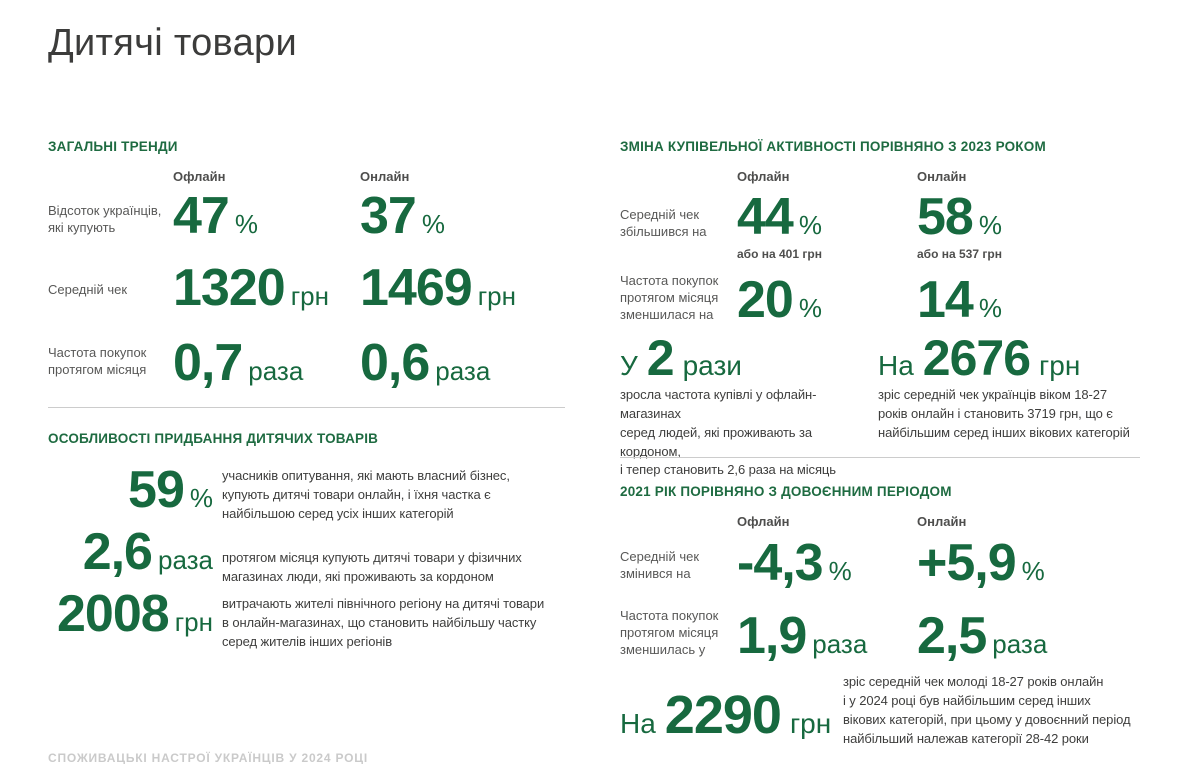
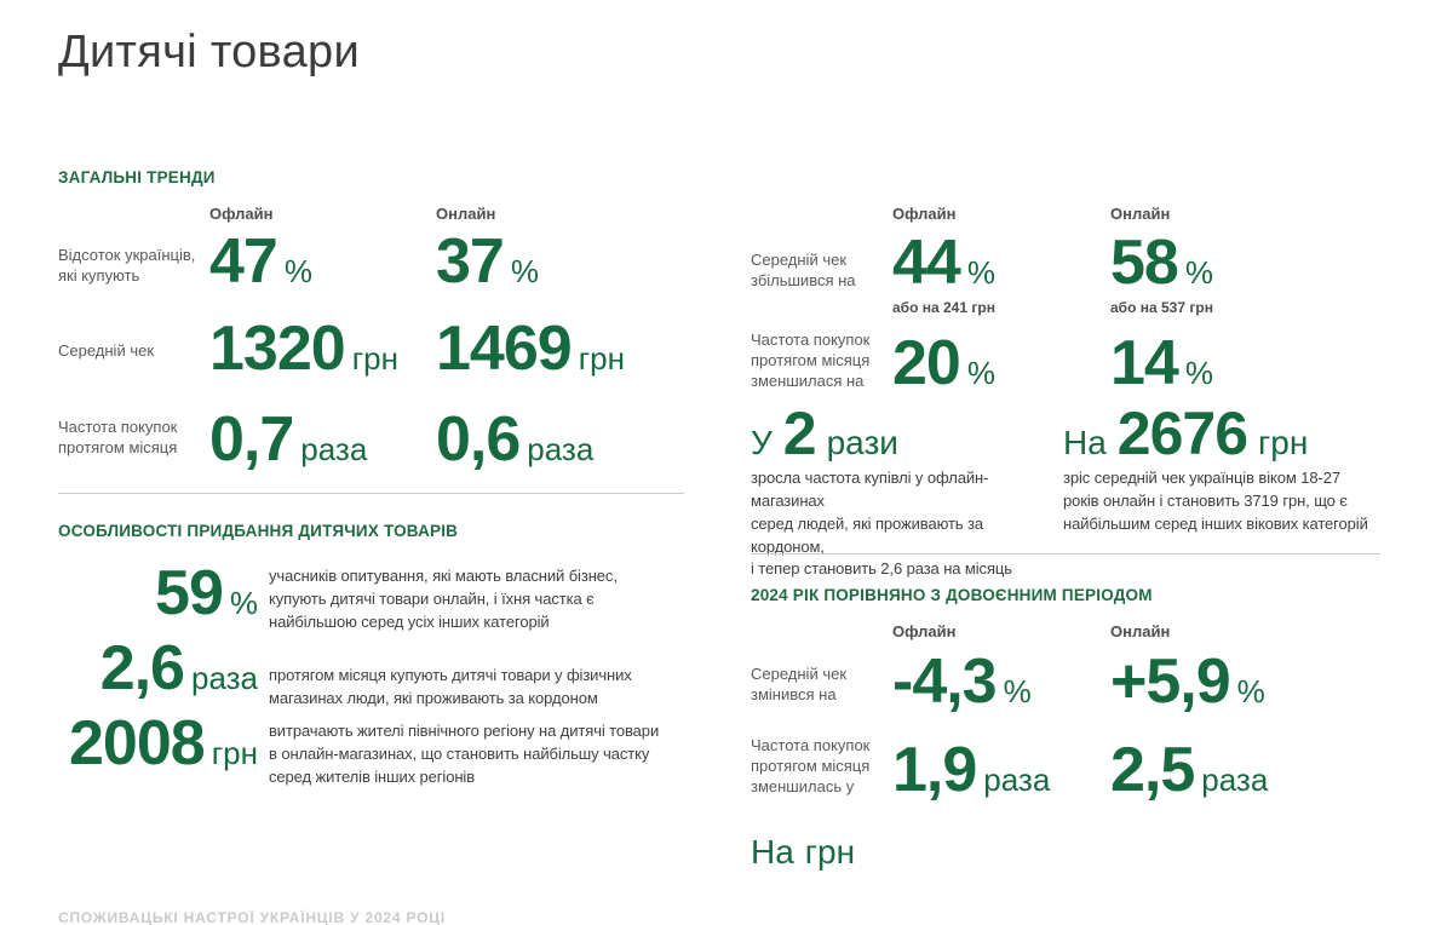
  Дитячі товари
  ЗАГАЛЬНІ ТРЕНДИ
  Офлайн
  Онлайн
  Відсоток українців,
  які купують
  47
  %
  37
  %
  Середній чек
  1320
  грн
  1469
  грн
  Частота покупок
  протягом місяця
  0,7
  раза
  0,6
  раза
  ОСОБЛИВОСТІ ПРИДБАННЯ ДИТЯЧИХ ТОВАРІВ
  59
  %
  учасників опитування, які мають власний бізнес,
  купують дитячі товари онлайн, і їхня частка є
  найбільшою серед усіх інших категорій
  2,6
  раза
  протягом місяця купують дитячі товари у фізичних
  магазинах люди, які проживають за кордоном
  2008
  грн
  витрачають жителі північного регіону на дитячі товари
  в онлайн-магазинах, що становить найбільшу частку
  серед жителів інших регіонів
- ЗМІНА КУПІВЕЛЬНОЇ АКТИВНОСТІ ПОРІВНЯНО З 2023 РОКОМ
  Офлайн
  Онлайн
  Середній чек
  збільшився на
  44
  %
- або на 401 грн
+ або на 241 грн
  58
  %
  або на 537 грн
  Частота покупок
  протягом місяця
  зменшилася на
  20
  %
  14
  %
  У
  2
  рази
  зросла частота купівлі у офлайн-магазинах
  серед людей, які проживають за кордоном,
  і тепер становить 2,6 раза на місяць
  На
  2676
  грн
  зріс середній чек українців віком 18-27
  років онлайн і становить 3719 грн, що є
  найбільшим серед інших вікових категорій
- 2021 РІК ПОРІВНЯНО З ДОВОЄННИМ ПЕРІОДОМ
+ 2024 РІК ПОРІВНЯНО З ДОВОЄННИМ ПЕРІОДОМ
  Офлайн
  Онлайн
  Середній чек
  змінився на
  -4,3
  %
  +5,9
  %
  Частота покупок
  протягом місяця
  зменшилась у
  1,9
  раза
  2,5
  раза
  На
- 2290
  грн
- зріс середній чек молоді 18-27 років онлайн
- і у 2024 році був найбільшим серед інших
- вікових категорій, при цьому у довоєнний період
- найбільший належав категорії 28-42 роки
  СПОЖИВАЦЬКІ НАСТРОЇ УКРАЇНЦІВ У 2024 РОЦІ
